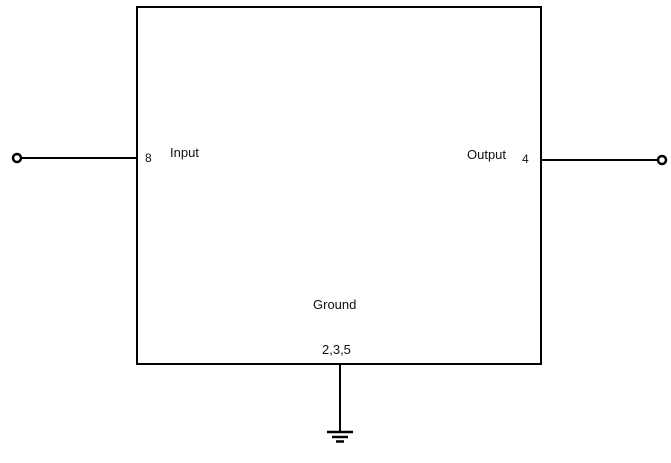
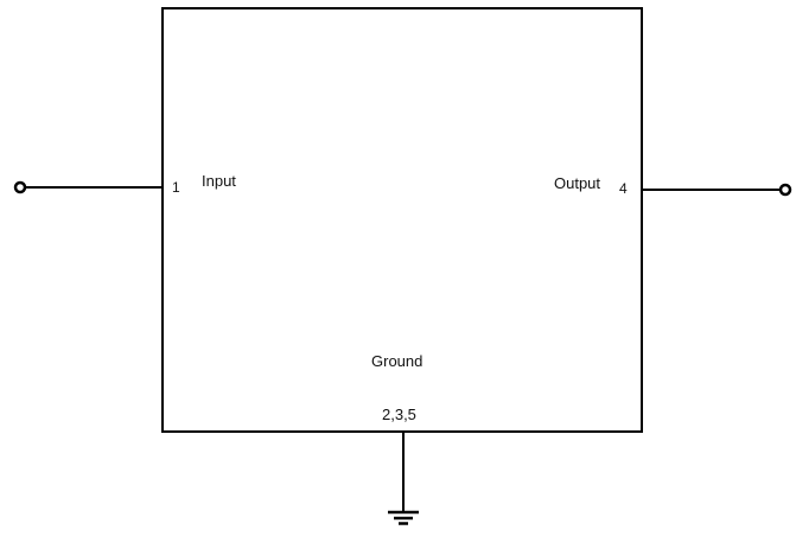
- 8
+ 1
  Input
  Output
  4
  Ground
  2,3,5
